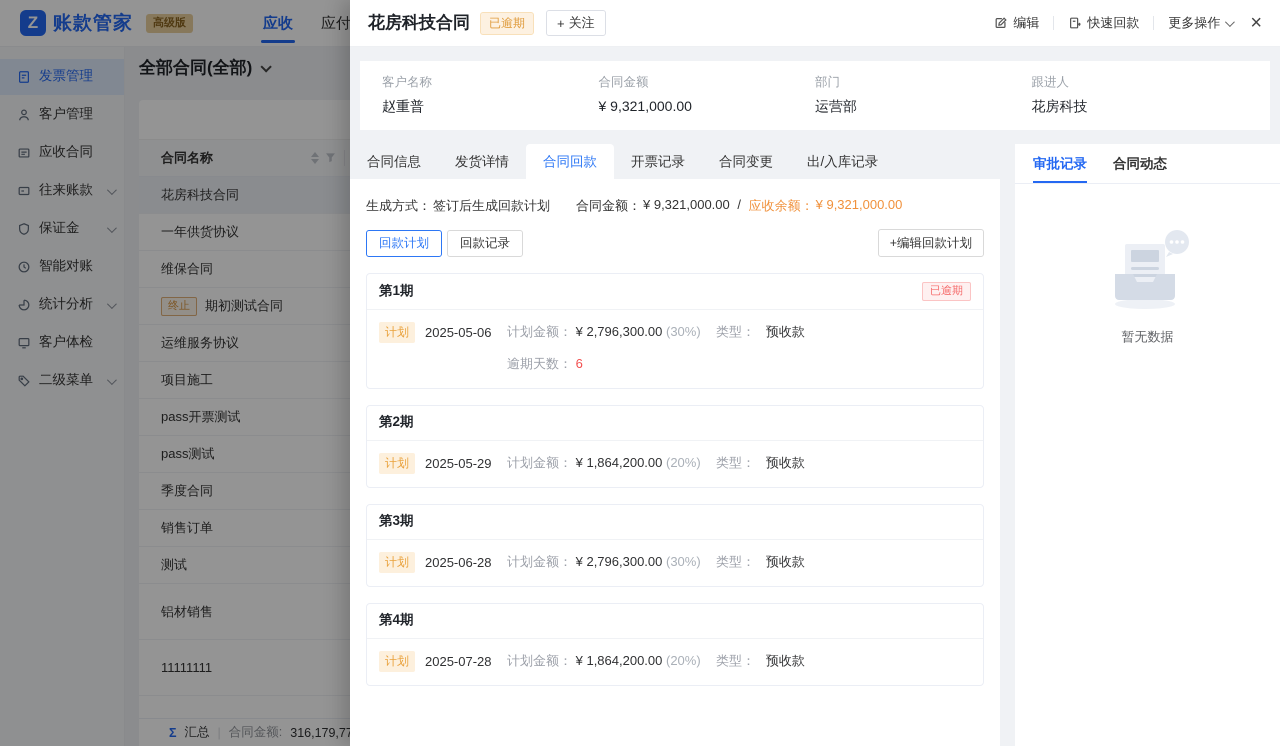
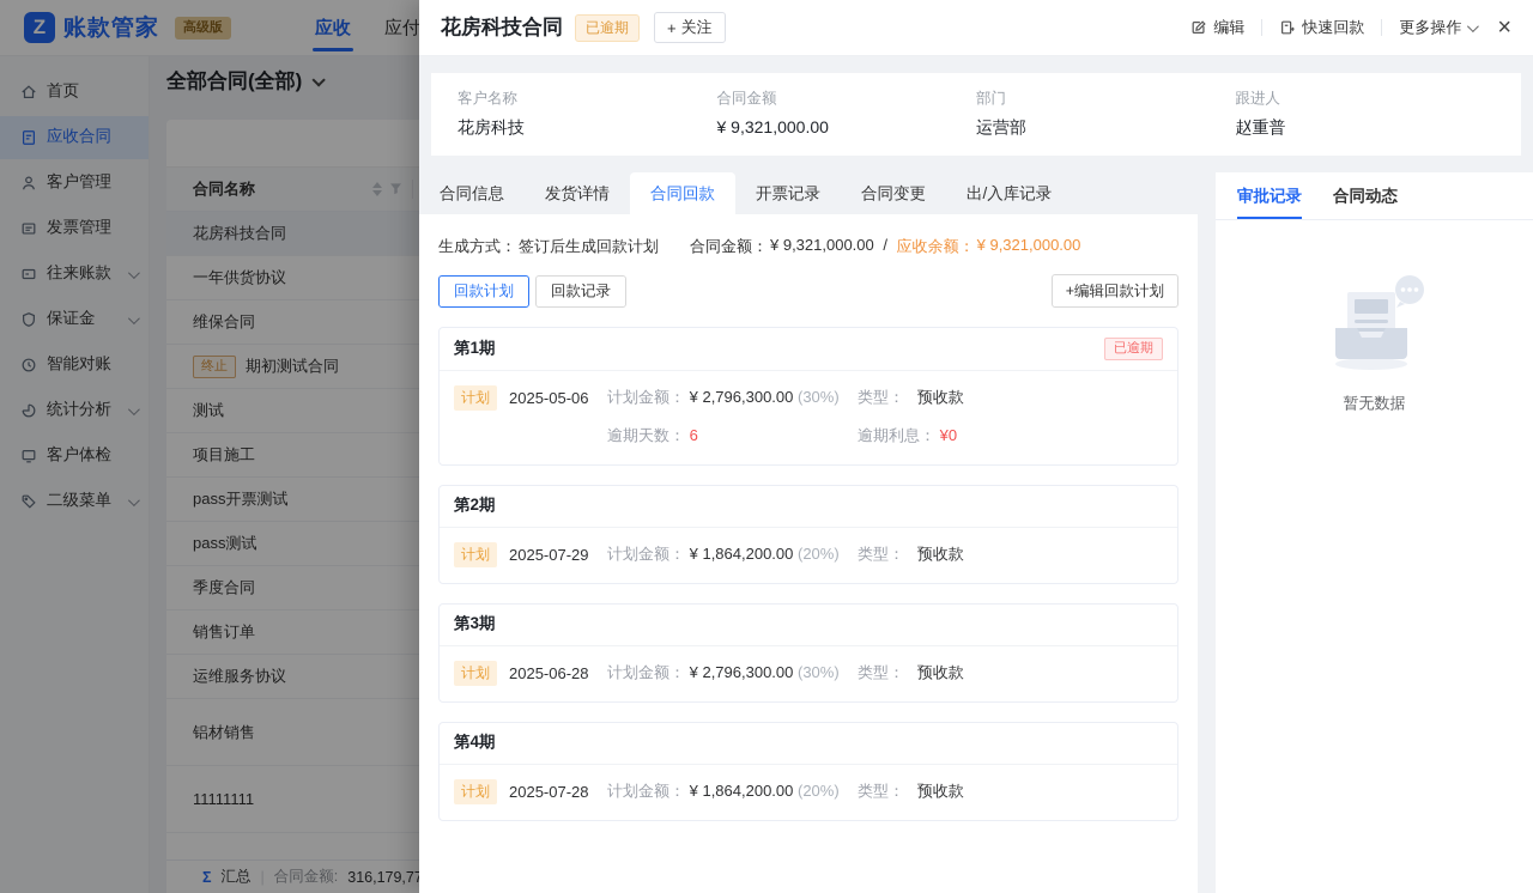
  Z
  账款管家
  高级版
  应收
  应付
+ 首页
- 发票管理
+ 应收合同
  客户管理
- 应收合同
+ 发票管理
  往来账款
  保证金
  智能对账
  统计分析
  客户体检
  二级菜单
  全部合同(全部)
  合同名称
  花房科技合同
  一年供货协议
  维保合同
  终止
  期初测试合同
- 运维服务协议
+ 测试
  项目施工
  pass开票测试
  pass测试
  季度合同
  销售订单
- 测试
+ 运维服务协议
  铝材销售
  11111111
  Σ
  汇总
  合同金额:
  花房科技合同
  已逾期
  +
  关注
  编辑
  快速回款
  更多操作
  ×
  客户名称
- 赵重普
+ 花房科技
  合同金额
  ¥ 9,321,000.00
  部门
  运营部
  跟进人
- 花房科技
+ 赵重普
  合同信息
  发货详情
  合同回款
  开票记录
  合同变更
  出/入库记录
  生成方式：
  签订后生成回款计划
  合同金额：
  ¥ 9,321,000.00
  /
  应收余额：
  ¥ 9,321,000.00
  回款计划
  回款记录
  +编辑回款计划
  第1期
  已逾期
  计划
  2025-05-06
  计划金额： ¥ 2,796,300.00 (30%)
  类型： 预收款
  逾期天数： 6
+ 逾期利息： ¥0
  第2期
  计划
- 2025-05-29
+ 2025-07-29
  计划金额： ¥ 1,864,200.00 (20%)
  类型： 预收款
  第3期
  计划
  2025-06-28
  计划金额： ¥ 2,796,300.00 (30%)
  类型： 预收款
  第4期
  计划
  2025-07-28
  计划金额： ¥ 1,864,200.00 (20%)
  类型： 预收款
  审批记录
  合同动态
  暂无数据
